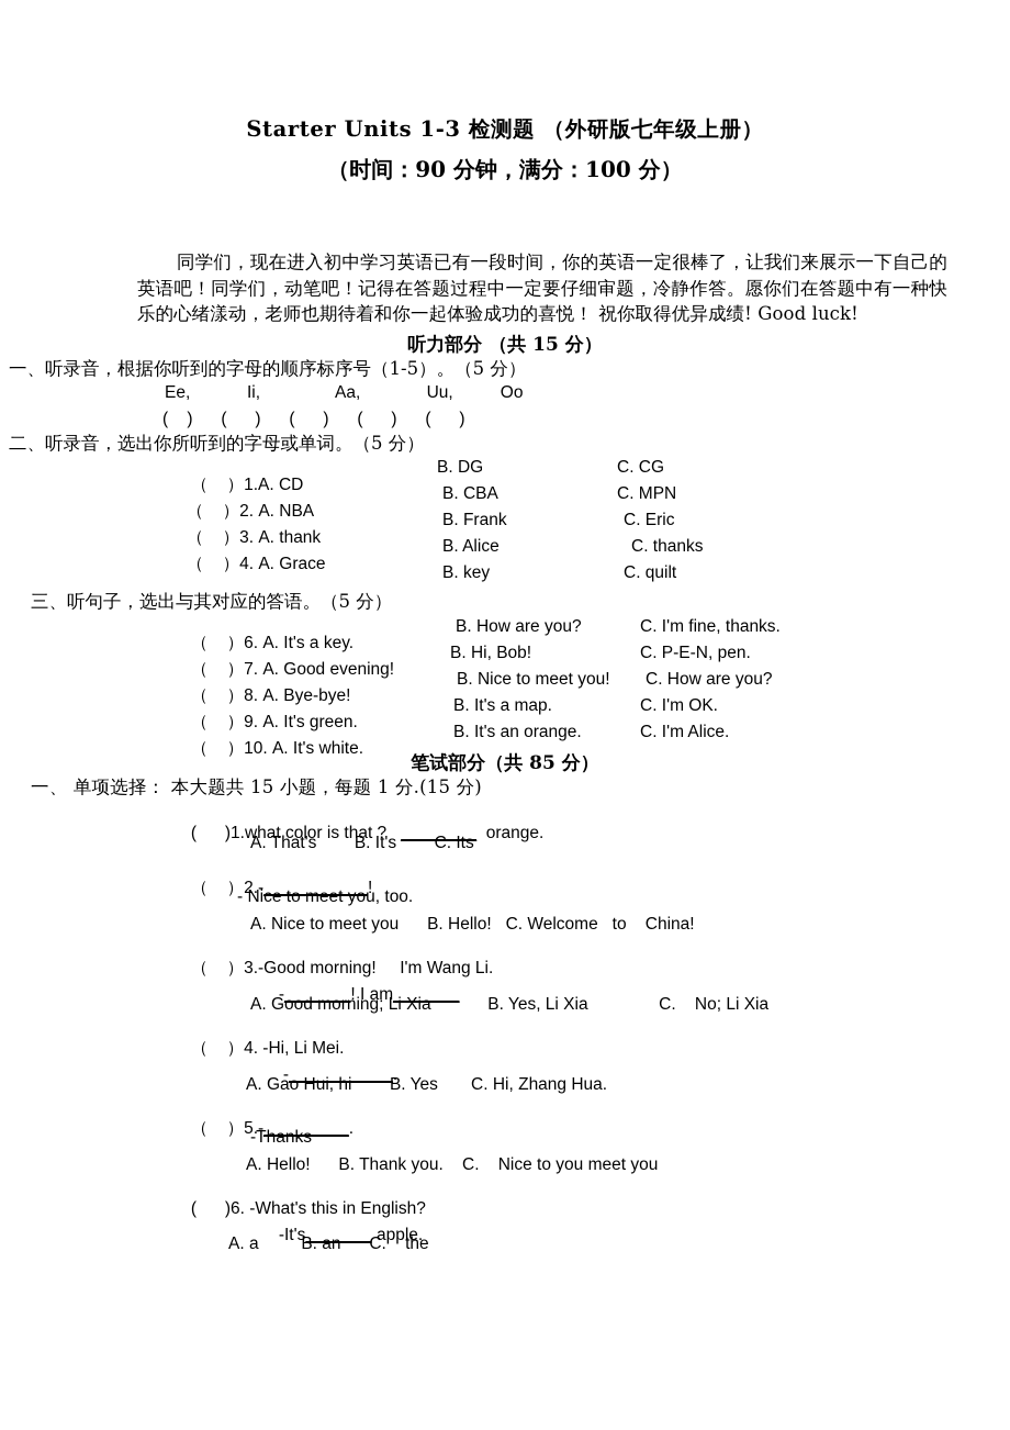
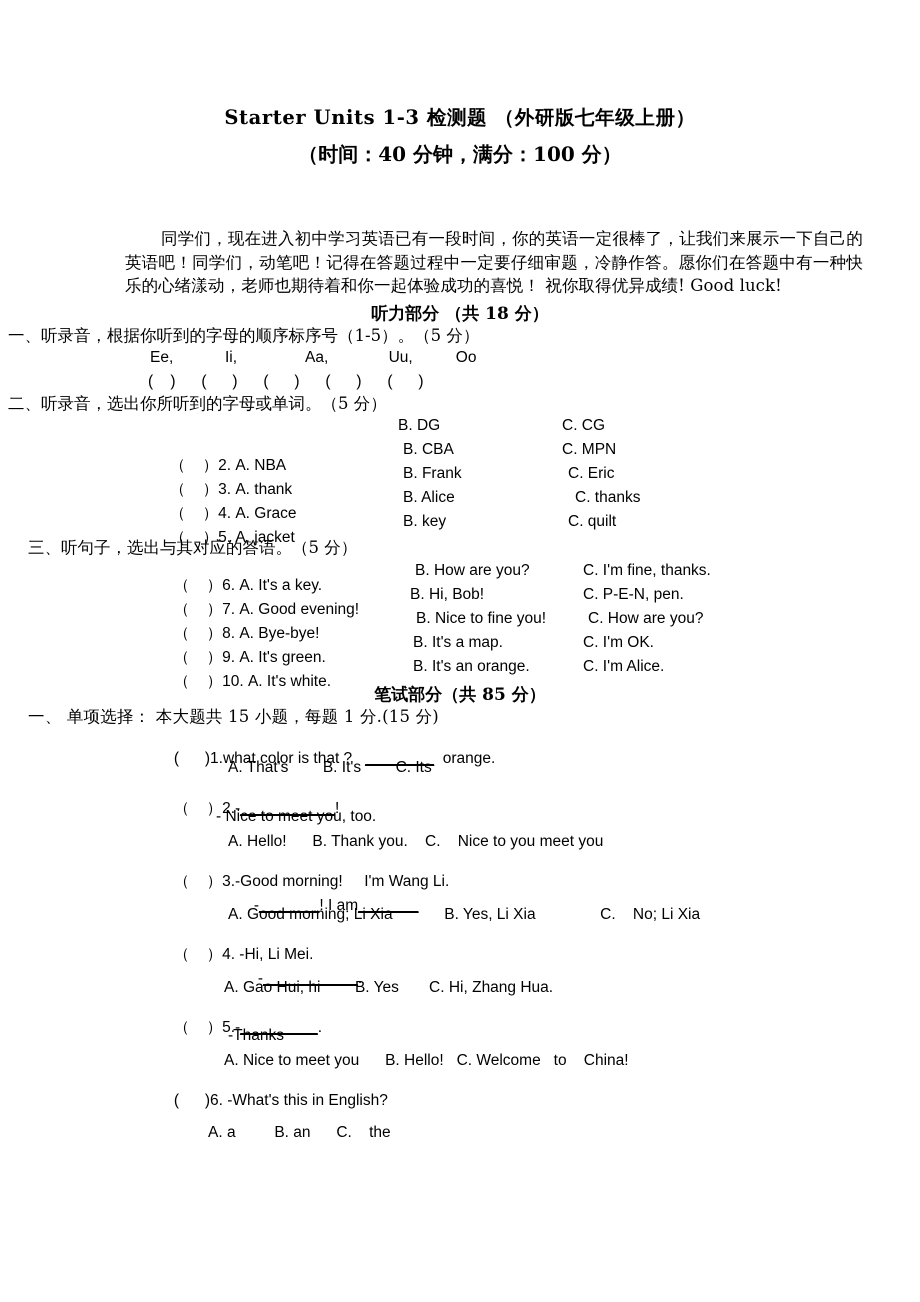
  Starter Units 1-3 检测题 （外研版七年级上册）
- （时间：90 分钟，满分：100 分）
+ （时间：40 分钟，满分：100 分）
  同学们，现在进入初中学习英语已有一段时间，你的英语一定很棒了，让我们来展示一下自己的英语吧！同学们，动笔吧！记得在答题过程中一定要仔细审题，冷静作答。愿你们在答题中有一种快乐的心绪漾动，老师也期待着和你一起体验成功的喜悦！ 祝你取得优异成绩! Good luck!
- 听力部分 （共 15 分）
+ 听力部分 （共 18 分）
  一、听录音，根据你听到的字母的顺序标序号（1-5）。（5 分）
  Ee, Ii, Aa, Uu, Oo
  ( ) ( ) ( ) ( ) ( )
  二、听录音，选出你所听到的字母或单词。（5 分）
- （ ）1.A. CD
  B. DG
  C. CG
  （ ）2. A. NBA
  B. CBA
  C. MPN
  （ ）3. A. thank
  B. Frank
  C. Eric
  （ ）4. A. Grace
  B. Alice
  C. thanks
+ （ ）5. A. jacket
  B. key
  C. quilt
  三、听句子，选出与其对应的答语。（5 分）
  （ ）6. A. It's a key.
  B. How are you?
  C. I'm fine, thanks.
  （ ）7. A. Good evening!
  B. Hi, Bob!
  C. P-E-N, pen.
  （ ）8. A. Bye-bye!
- B. Nice to meet you!
+ B. Nice to fine you!
  C. How are you?
  （ ）9. A. It's green.
  B. It's a map.
  C. I'm OK.
  （ ）10. A. It's white.
  B. It's an orange.
  C. I'm Alice.
  笔试部分（共 85 分）
  一、 单项选择： 本大题共 15 小题，每题 1 分.(15 分)
  ( )1.what color is that ? ________ orange.
  A. That's B. It's C. Its
  （ ）2.-___________!
  - Nice to meet you, too.
- A. Nice to meet you B. Hello! C. Welcome to China!
+ A. Hello! B. Thank you. C. Nice to you meet you
  （ ）3.-Good morning! I'm Wang Li.
  -_______! I am_______
  A. Good morning; Li Xia B. Yes, Li Xia C. No; Li Xia
  （ ）4. -Hi, Li Mei.
  -___________.
  A. Gao Hui, hi B. Yes C. Hi, Zhang Hua.
  （ ）5.-_________.
  -Thanks
- A. Hello! B. Thank you. C. Nice to you meet you
+ A. Nice to meet you B. Hello! C. Welcome to China!
  ( )6. -What's this in English?
- -It's_______ apple.
  A. a B. an C. the
